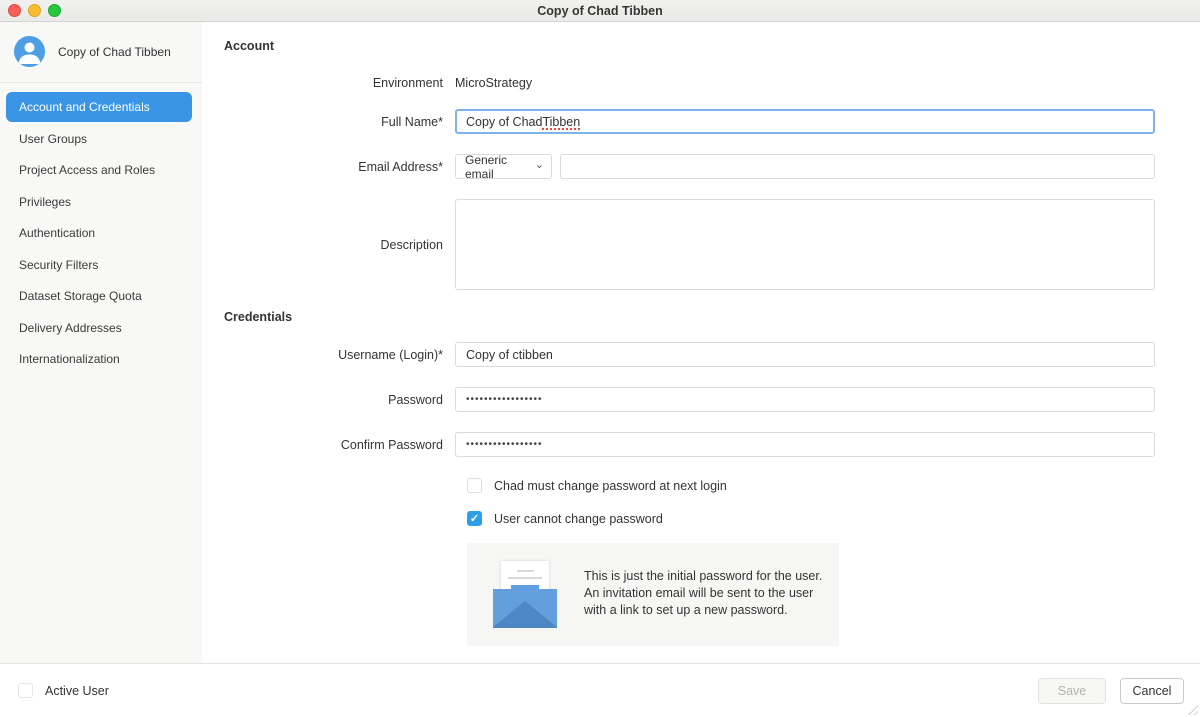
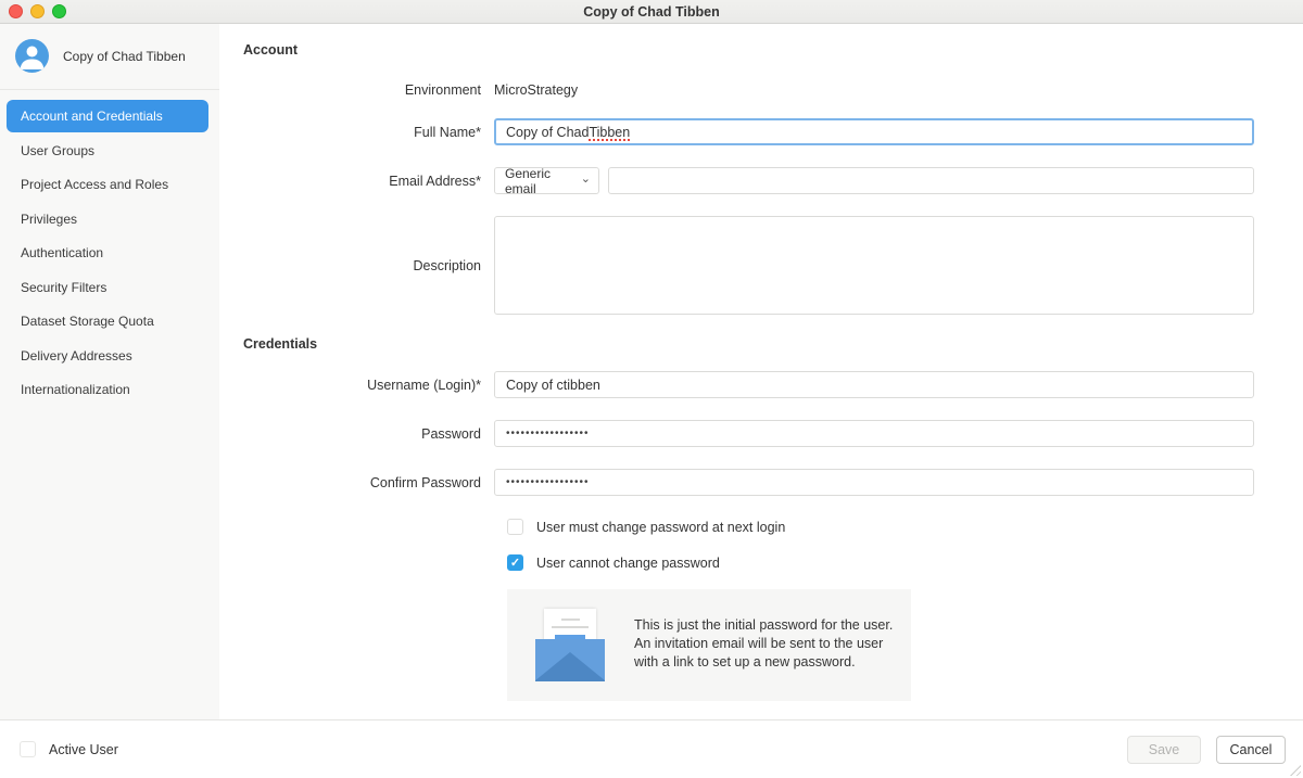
  Copy of Chad Tibben
  Copy of Chad Tibben
  Account and Credentials
  User Groups
  Project Access and Roles
  Privileges
  Authentication
  Security Filters
  Dataset Storage Quota
  Delivery Addresses
  Internationalization
  Account
  Environment
  MicroStrategy
  Full Name*
  Copy of Chad
  Tibben
  Email Address*
  Generic email
  ⌄
  Description
  Credentials
  Username (Login)*
  Copy of ctibben
  Password
  •••••••••••••••••
  Confirm Password
  •••••••••••••••••
- Chad must change password at next login
+ User must change password at next login
  User cannot change password
  This is just the initial password for the user. An invitation email will be sent to the user with a link to set up a new password.
  Active User
  Save
  Cancel
